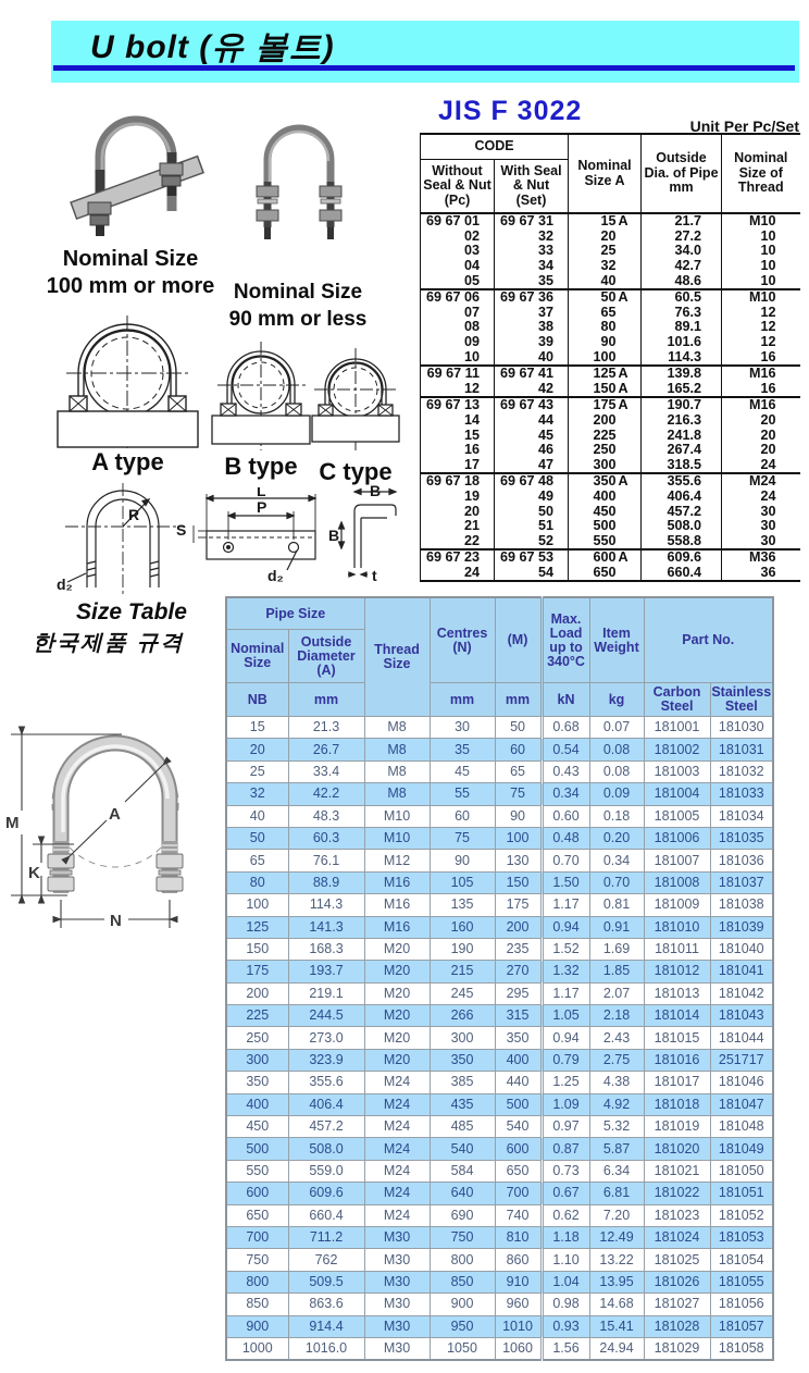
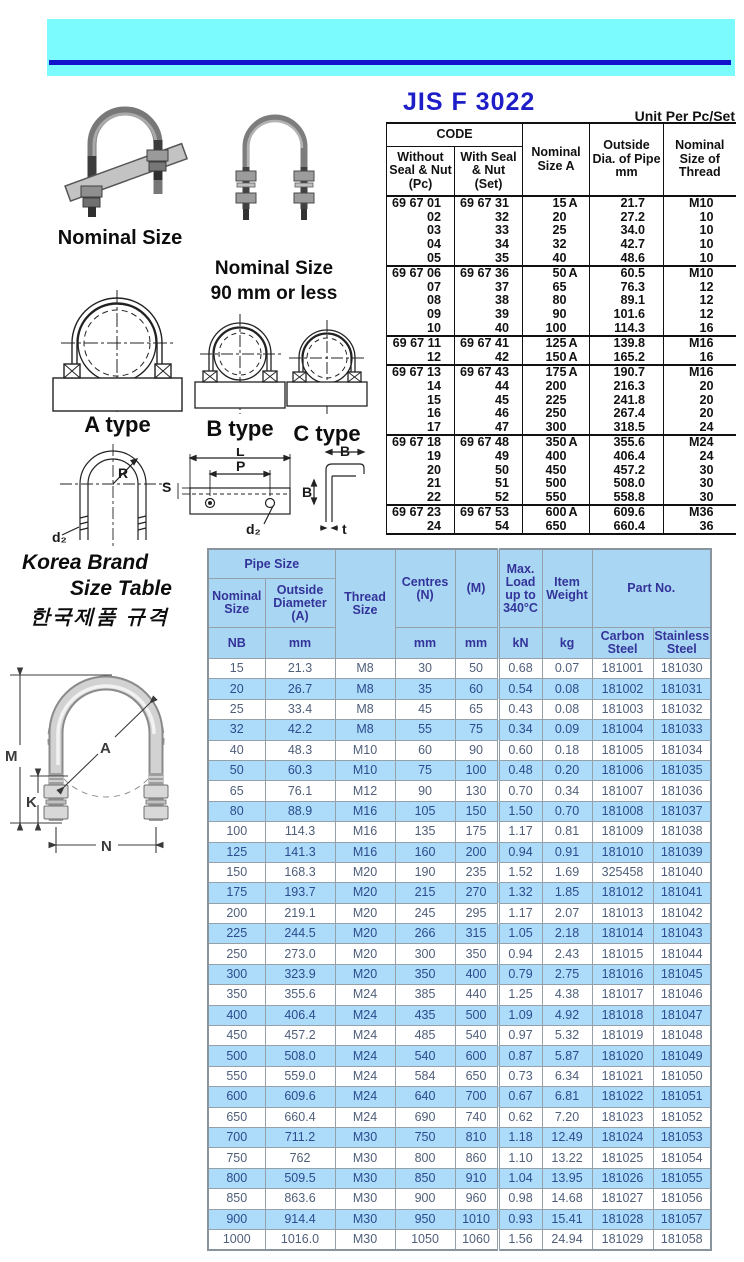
- U bolt (유 볼트)
  Nominal Size
- 100 mm or more
  Nominal Size
  90 mm or less
  A type
  B type
  C type
  R
  d₂
  L
  P
  S
  d₂
  B
  B
  t
+ Korea Brand
  Size Table
  한국제품 규격
  M
  A
  K
  N
  JIS F 3022
  Unit Per Pc/Set
  CODE	Nominal Size A	Outside Dia. of Pipe mm	Nominal Size of Thread
  Without Seal & Nut (Pc)	With Seal & Nut (Set)
  69 67 01	69 67 31	15 A	21.7	M10
  02	32	20	27.2	10
  03	33	25	34.0	10
  04	34	32	42.7	10
  05	35	40	48.6	10
  69 67 06	69 67 36	50 A	60.5	M10
  07	37	65	76.3	12
  08	38	80	89.1	12
  09	39	90	101.6	12
  10	40	100	114.3	16
  69 67 11	69 67 41	125 A	139.8	M16
  12	42	150 A	165.2	16
  69 67 13	69 67 43	175 A	190.7	M16
  14	44	200	216.3	20
  15	45	225	241.8	20
  16	46	250	267.4	20
  17	47	300	318.5	24
  69 67 18	69 67 48	350 A	355.6	M24
  19	49	400	406.4	24
  20	50	450	457.2	30
  21	51	500	508.0	30
  22	52	550	558.8	30
  69 67 23	69 67 53	600 A	609.6	M36
  24	54	650	660.4	36
  Pipe Size	Thread Size	Centres (N)	(M)	Max. Load up to 340°C	Item Weight	Part No.
  Nominal Size	Outside Diameter (A)
  NB	mm	mm	mm	kN	kg	Carbon Steel	Stainless Steel
  15	21.3	M8	30	50	0.68	0.07	181001	181030
  20	26.7	M8	35	60	0.54	0.08	181002	181031
  25	33.4	M8	45	65	0.43	0.08	181003	181032
  32	42.2	M8	55	75	0.34	0.09	181004	181033
  40	48.3	M10	60	90	0.60	0.18	181005	181034
  50	60.3	M10	75	100	0.48	0.20	181006	181035
  65	76.1	M12	90	130	0.70	0.34	181007	181036
  80	88.9	M16	105	150	1.50	0.70	181008	181037
  100	114.3	M16	135	175	1.17	0.81	181009	181038
  125	141.3	M16	160	200	0.94	0.91	181010	181039
- 150	168.3	M20	190	235	1.52	1.69	181011	181040
+ 150	168.3	M20	190	235	1.52	1.69	325458	181040
  175	193.7	M20	215	270	1.32	1.85	181012	181041
  200	219.1	M20	245	295	1.17	2.07	181013	181042
  225	244.5	M20	266	315	1.05	2.18	181014	181043
  250	273.0	M20	300	350	0.94	2.43	181015	181044
- 300	323.9	M20	350	400	0.79	2.75	181016	251717
+ 300	323.9	M20	350	400	0.79	2.75	181016	181045
  350	355.6	M24	385	440	1.25	4.38	181017	181046
  400	406.4	M24	435	500	1.09	4.92	181018	181047
  450	457.2	M24	485	540	0.97	5.32	181019	181048
  500	508.0	M24	540	600	0.87	5.87	181020	181049
  550	559.0	M24	584	650	0.73	6.34	181021	181050
  600	609.6	M24	640	700	0.67	6.81	181022	181051
  650	660.4	M24	690	740	0.62	7.20	181023	181052
  700	711.2	M30	750	810	1.18	12.49	181024	181053
  750	762	M30	800	860	1.10	13.22	181025	181054
  800	509.5	M30	850	910	1.04	13.95	181026	181055
  850	863.6	M30	900	960	0.98	14.68	181027	181056
  900	914.4	M30	950	1010	0.93	15.41	181028	181057
  1000	1016.0	M30	1050	1060	1.56	24.94	181029	181058
